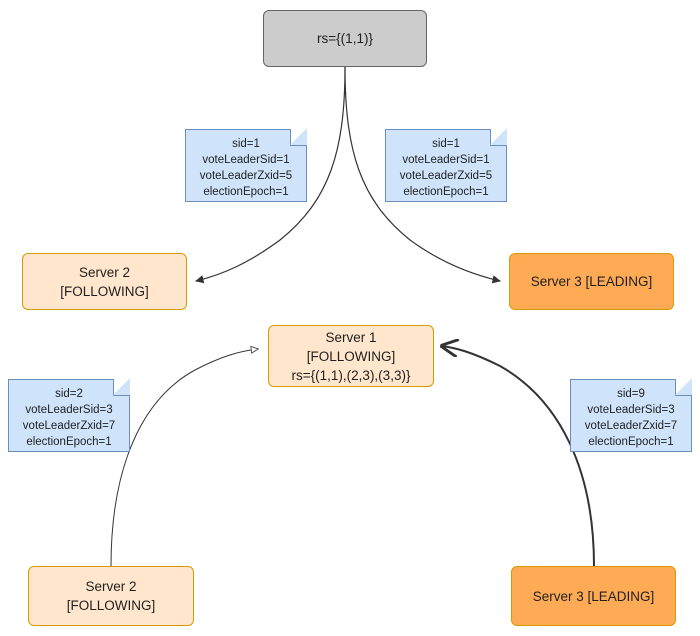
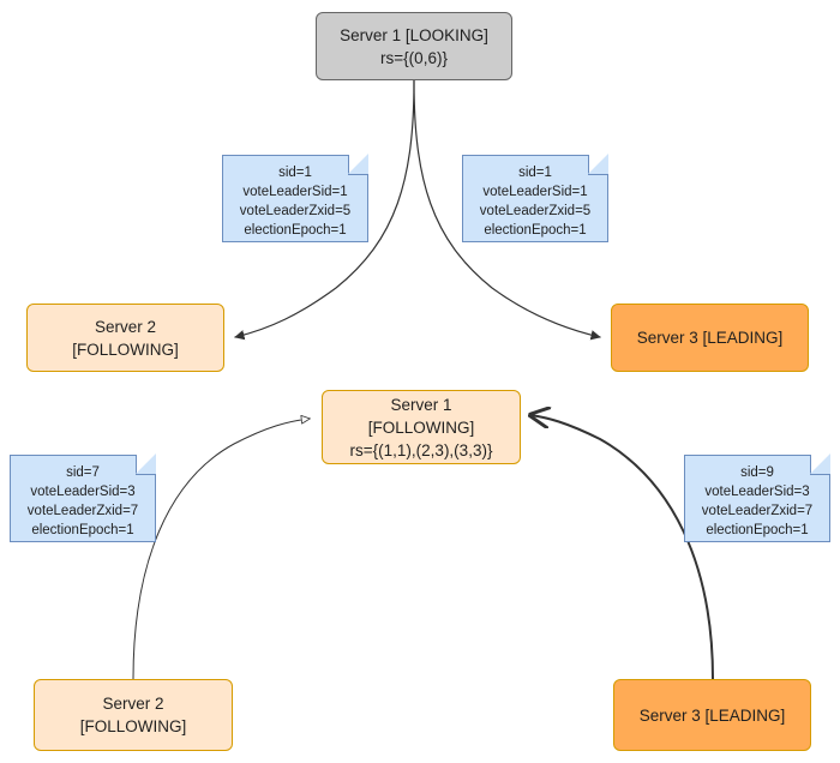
+ Server 1 [LOOKING]
- rs={(1,1)}
+ rs={(0,6)}
  Server 2
  [FOLLOWING]
  Server 3 [LEADING]
  Server 1
  [FOLLOWING]
  rs={(1,1),(2,3),(3,3)}
  Server 2
  [FOLLOWING]
  Server 3 [LEADING]
  sid=1
  voteLeaderSid=1
  voteLeaderZxid=5
  electionEpoch=1
  sid=1
  voteLeaderSid=1
  voteLeaderZxid=5
  electionEpoch=1
- sid=2
+ sid=7
  voteLeaderSid=3
  voteLeaderZxid=7
  electionEpoch=1
  sid=9
  voteLeaderSid=3
  voteLeaderZxid=7
  electionEpoch=1
